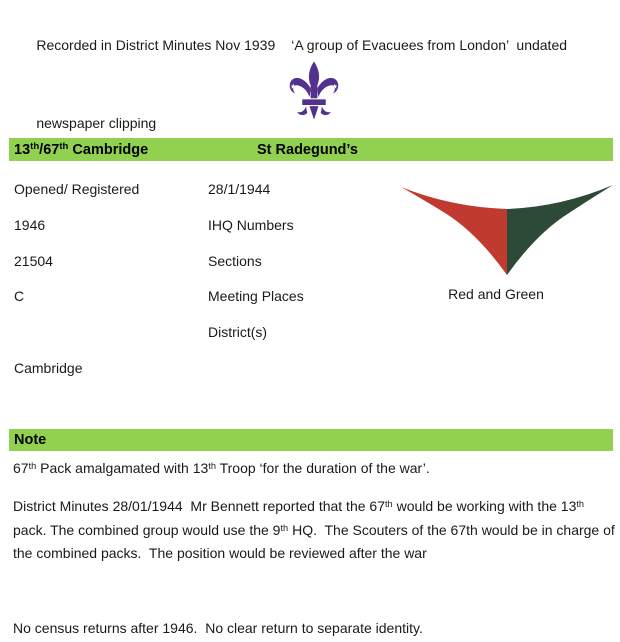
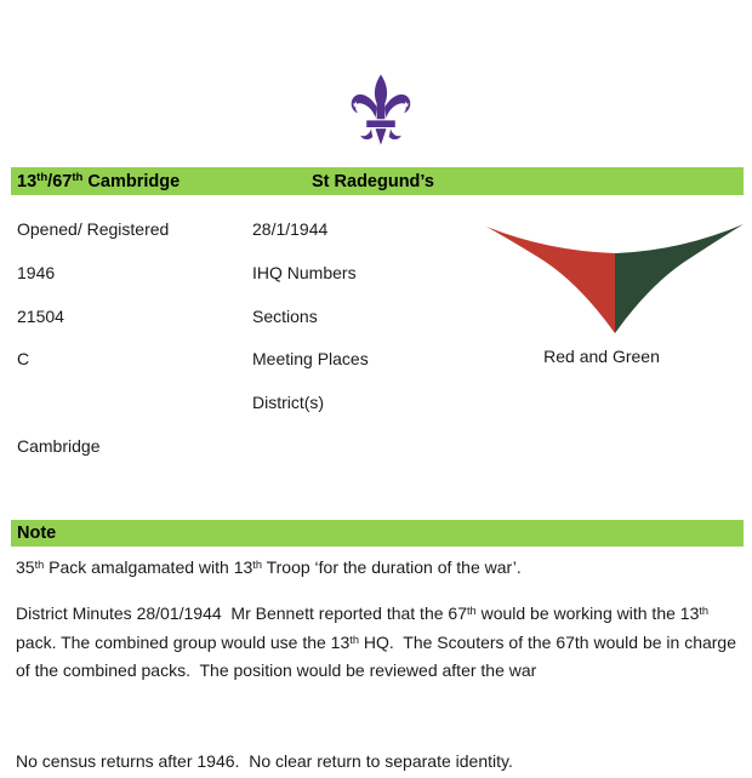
- Recorded in District Minutes Nov 1939 ‘A group of Evacuees from London’ undated
- newspaper clipping
  13th/67th Cambridge
  St Radegund’s
  Opened/ Registered
  28/1/1944
  1946
  IHQ Numbers
  21504
  Sections
  C
  Meeting Places
  District(s)
  Cambridge
  Red and Green
  Note
- 67th Pack amalgamated with 13th Troop ‘for the duration of the war’.
+ 35th Pack amalgamated with 13th Troop ‘for the duration of the war’.
- District Minutes 28/01/1944 Mr Bennett reported that the 67th would be working with the 13th pack. The combined group would use the 9th HQ. The Scouters of the 67th would be in charge of the combined packs. The position would be reviewed after the war
+ District Minutes 28/01/1944 Mr Bennett reported that the 67th would be working with the 13th pack. The combined group would use the 13th HQ. The Scouters of the 67th would be in charge of the combined packs. The position would be reviewed after the war
  No census returns after 1946. No clear return to separate identity.
